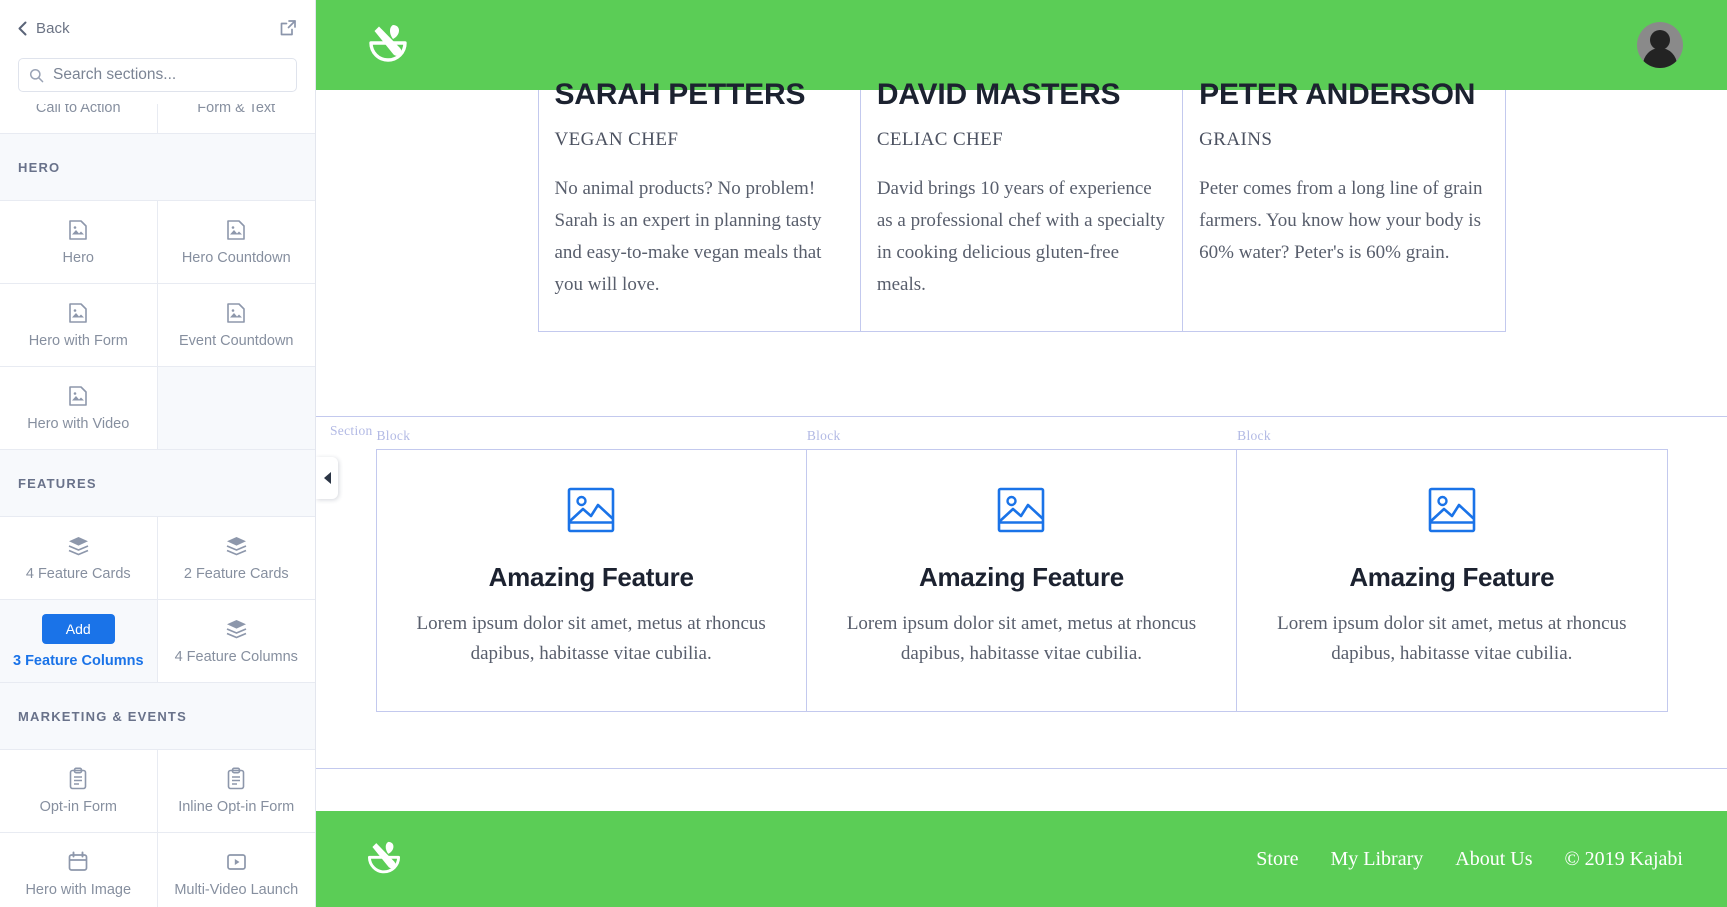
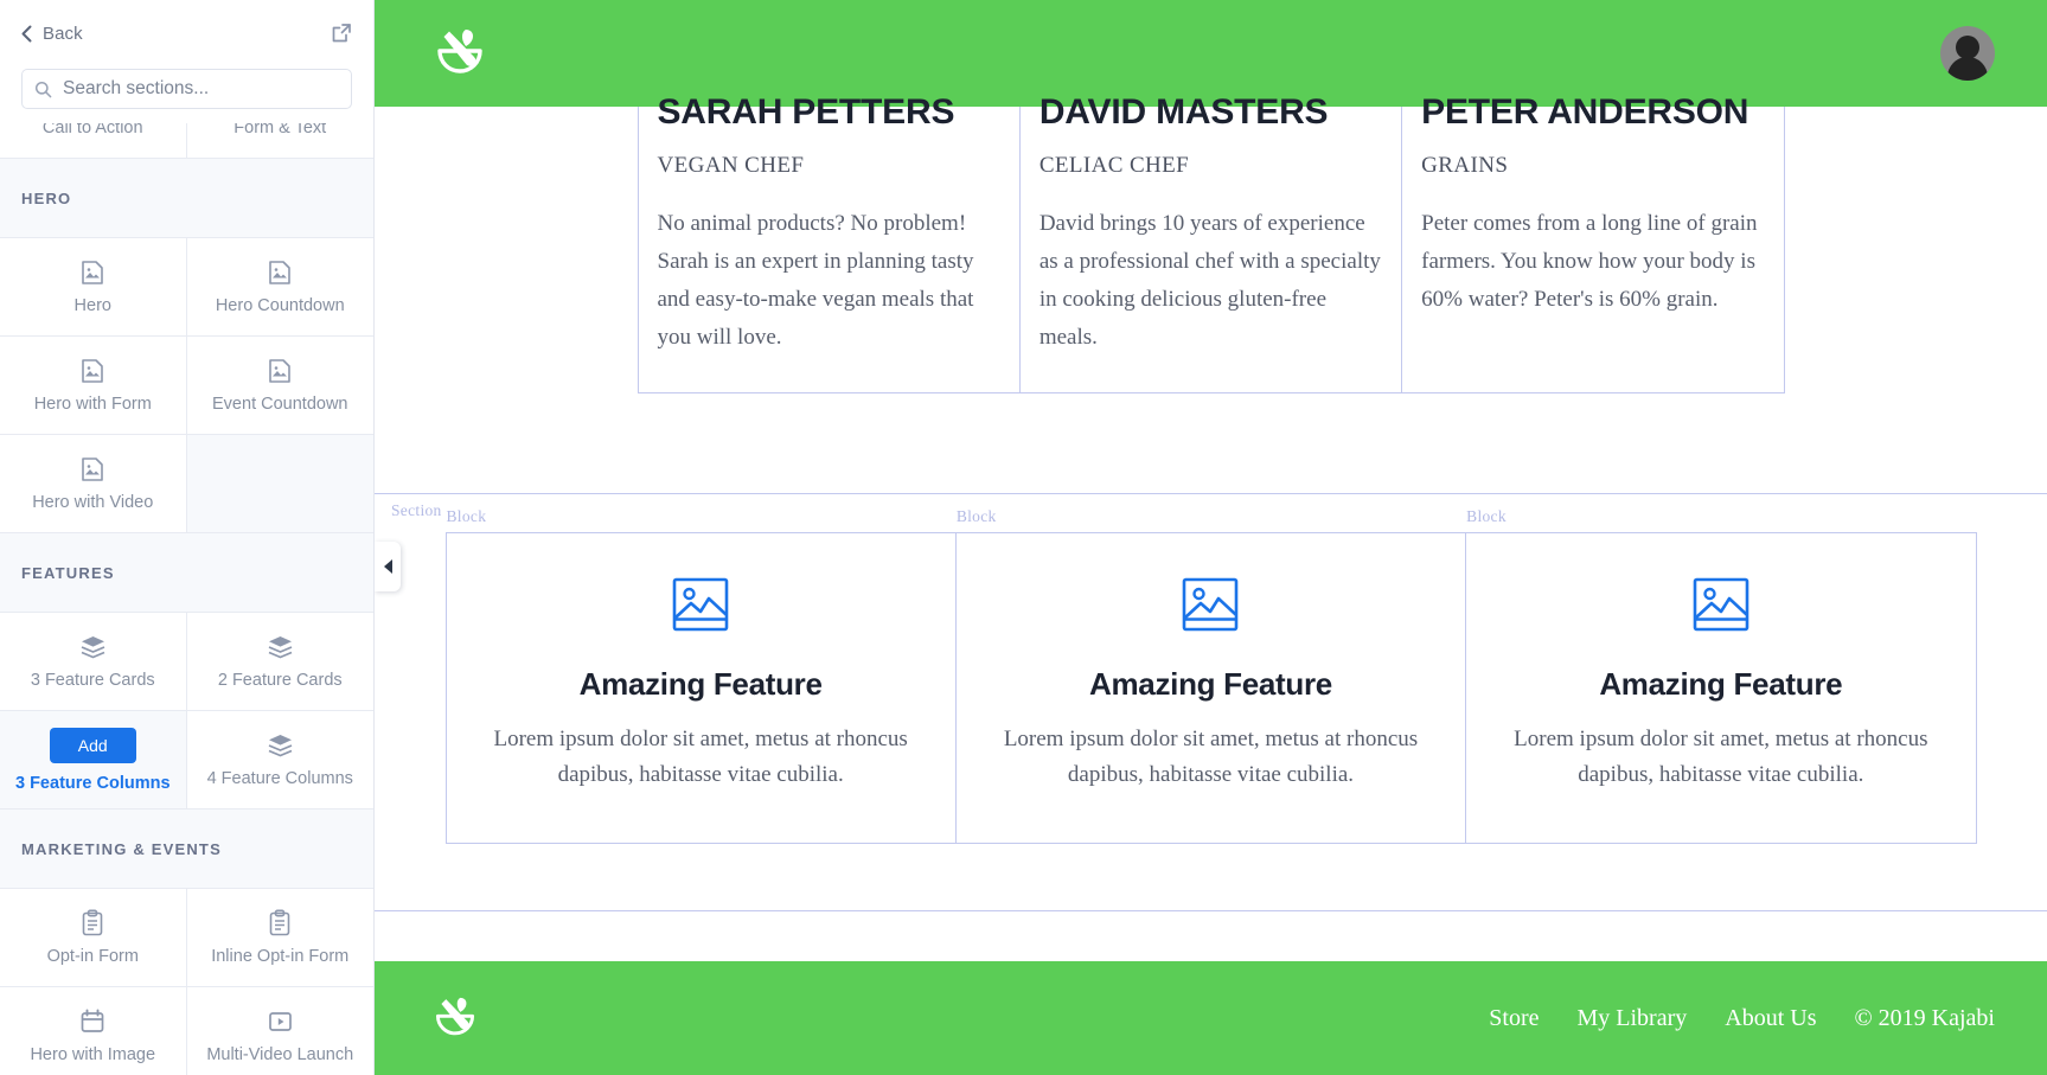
  Back
  Search sections...
  Call to Action
  Form & Text
  HERO
  Hero
  Hero Countdown
  Hero with Form
  Event Countdown
  Hero with Video
  FEATURES
- 4 Feature Cards
+ 3 Feature Cards
  2 Feature Cards
  Add
  3 Feature Columns
  4 Feature Columns
  MARKETING & EVENTS
  Opt-in Form
  Inline Opt-in Form
  Hero with Image
  Multi-Video Launch
  SARAH PETTERS
  VEGAN CHEF
  No animal products? No problem! Sarah is an expert in planning tasty and easy-to-make vegan meals that you will love.
  DAVID MASTERS
  CELIAC CHEF
  David brings 10 years of experience as a professional chef with a specialty in cooking delicious gluten-free meals.
  PETER ANDERSON
  GRAINS
  Peter comes from a long line of grain farmers. You know how your body is 60% water? Peter's is 60% grain.
  Section
  Block
  Amazing Feature
  Lorem ipsum dolor sit amet, metus at rhoncus dapibus, habitasse vitae cubilia.
  Block
  Amazing Feature
  Lorem ipsum dolor sit amet, metus at rhoncus dapibus, habitasse vitae cubilia.
  Block
  Amazing Feature
  Lorem ipsum dolor sit amet, metus at rhoncus dapibus, habitasse vitae cubilia.
  Store
  My Library
  About Us
  © 2019 Kajabi
